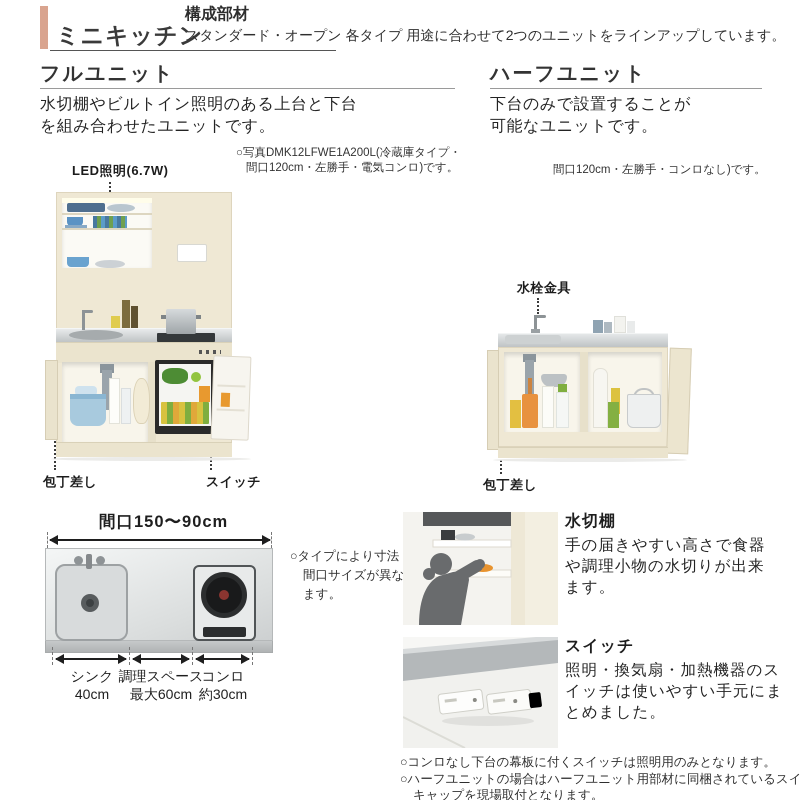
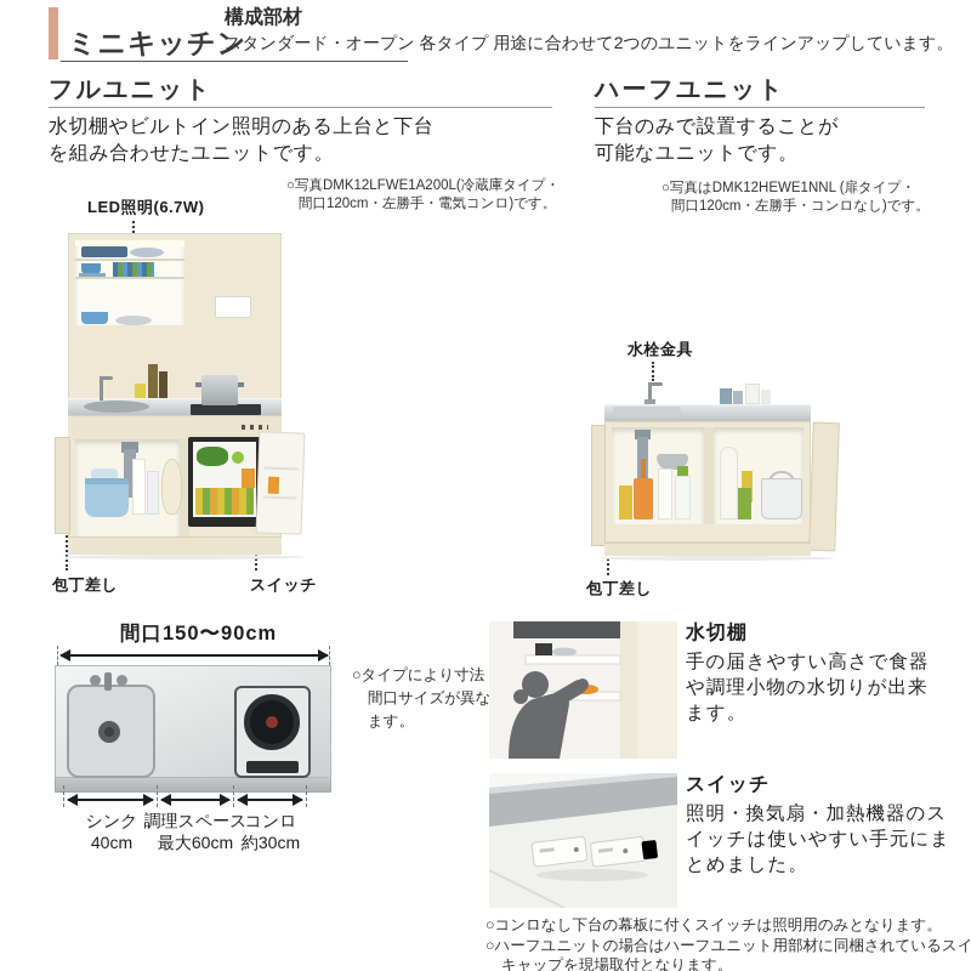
  ミニキッチン
  構成部材
  スタンダード・オープン 各タイプ 用途に合わせて2つのユニットをラインアップしています。
  フルユニット
  水切棚やビルトイン照明のある上台と下台
  を組み合わせたユニットです。
  ○写真DMK12LFWE1A200L(冷蔵庫タイプ・
  間口120cm・左勝手・電気コンロ)です。
  LED照明(6.7W)
  包丁差し
  スイッチ
  ハーフユニット
  下台のみで設置することが
  可能なユニットです。
+ ○写真はDMK12HEWE1NNL (扉タイプ・
  間口120cm・左勝手・コンロなし)です。
  水栓金具
  包丁差し
  間口150〜90cm
  シンク
  40cm
  調理スペース
  最大60cm
  コンロ
  約30cm
  ○タイプにより寸法
  間口サイズが異な
  ます。
  水切棚
  手の届きやすい高さで食器
  や調理小物の水切りが出来
  ます。
  スイッチ
  照明・換気扇・加熱機器のス
  イッチは使いやすい手元にま
  とめました。
  ○コンロなし下台の幕板に付くスイッチは照明用のみとなります。
  ○ハーフユニットの場合はハーフユニット用部材に同梱されているスイ
  キャップを現場取付となります。
